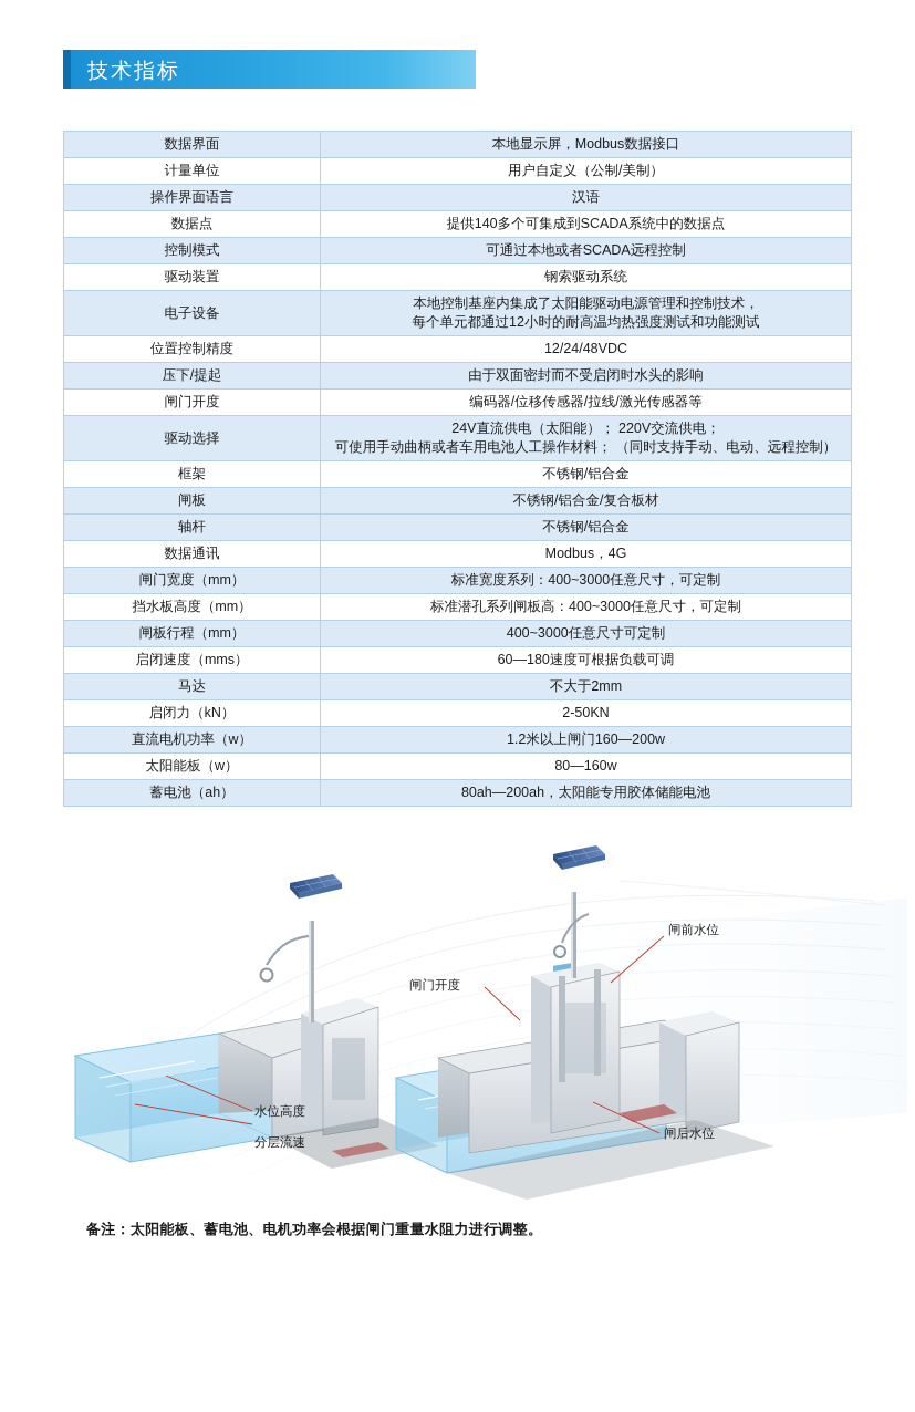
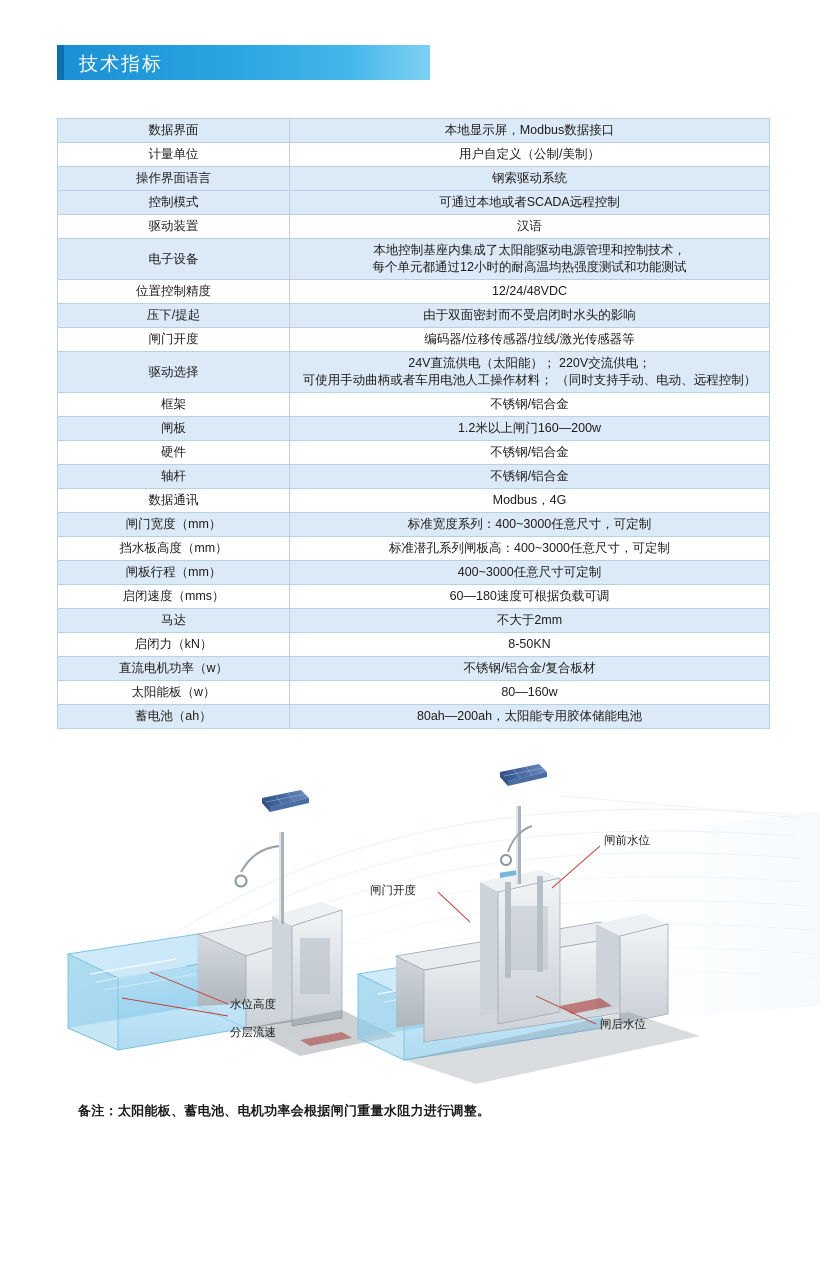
  技术指标
  数据界面	本地显示屏，Modbus数据接口
  计量单位	用户自定义（公制/美制）
- 操作界面语言	汉语
+ 操作界面语言	钢索驱动系统
- 数据点	提供140多个可集成到SCADA系统中的数据点
  控制模式	可通过本地或者SCADA远程控制
- 驱动装置	钢索驱动系统
+ 驱动装置	汉语
  电子设备	本地控制基座内集成了太阳能驱动电源管理和控制技术，每个单元都通过12小时的耐高温均热强度测试和功能测试
  位置控制精度	12/24/48VDC
  压下/提起	由于双面密封而不受启闭时水头的影响
  闸门开度	编码器/位移传感器/拉线/激光传感器等
  驱动选择	24V直流供电（太阳能）； 220V交流供电；可使用手动曲柄或者车用电池人工操作材料； （同时支持手动、电动、远程控制）
  框架	不锈钢/铝合金
- 闸板	不锈钢/铝合金/复合板材
+ 闸板	1.2米以上闸门160—200w
+ 硬件	不锈钢/铝合金
  轴杆	不锈钢/铝合金
  数据通讯	Modbus，4G
  闸门宽度（mm）	标准宽度系列：400~3000任意尺寸，可定制
  挡水板高度（mm）	标准潜孔系列闸板高：400~3000任意尺寸，可定制
  闸板行程（mm）	400~3000任意尺寸可定制
  启闭速度（mms）	60—180速度可根据负载可调
  马达	不大于2mm
- 启闭力（kN）	2-50KN
+ 启闭力（kN）	8-50KN
- 直流电机功率（w）	1.2米以上闸门160—200w
+ 直流电机功率（w）	不锈钢/铝合金/复合板材
  太阳能板（w）	80—160w
  蓄电池（ah）	80ah—200ah，太阳能专用胶体储能电池
  闸前水位
  闸门开度
  水位高度
  分层流速
  闸后水位
  备注：太阳能板、蓄电池、电机功率会根据闸门重量水阻力进行调整。
